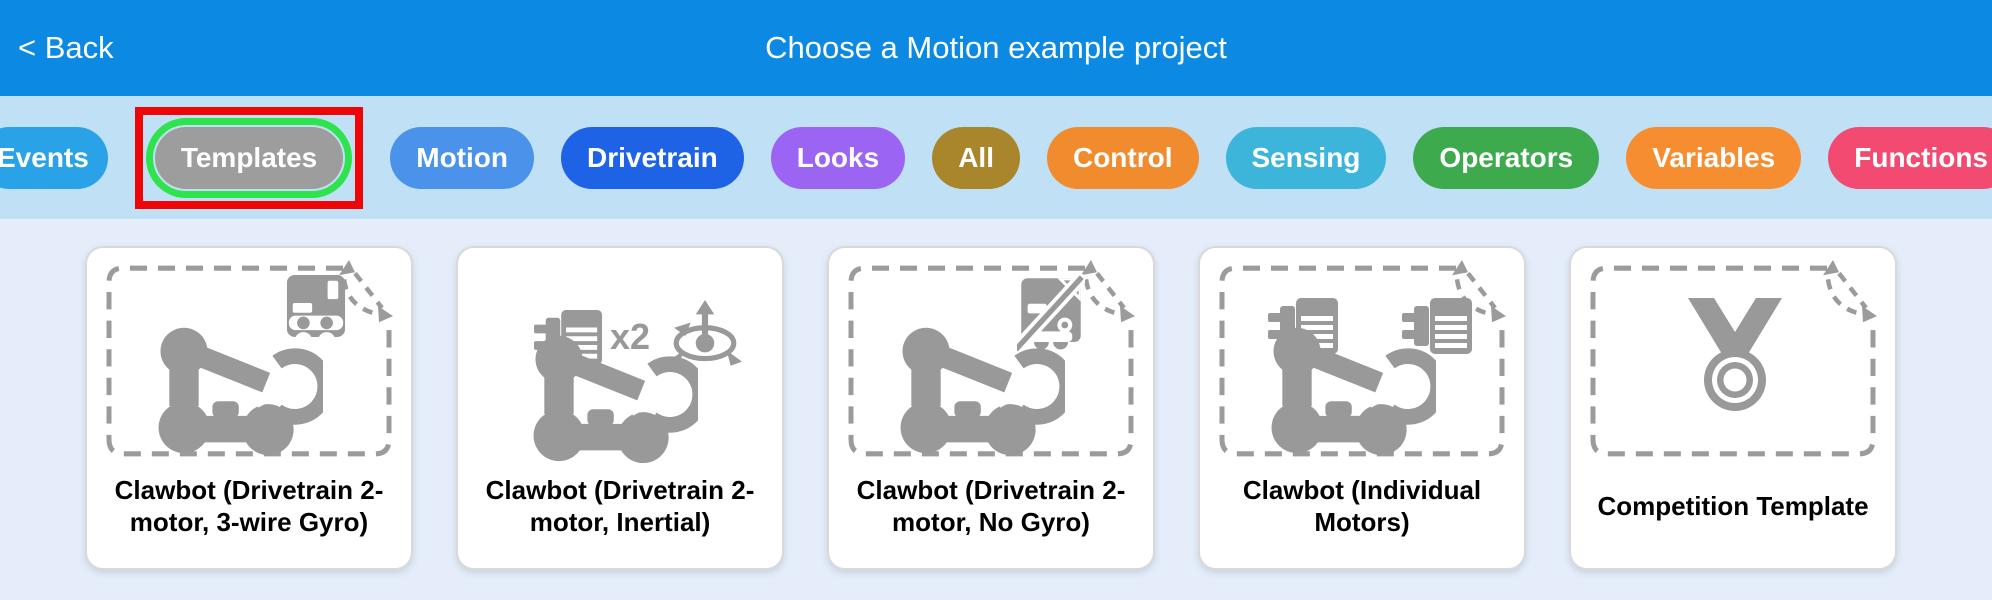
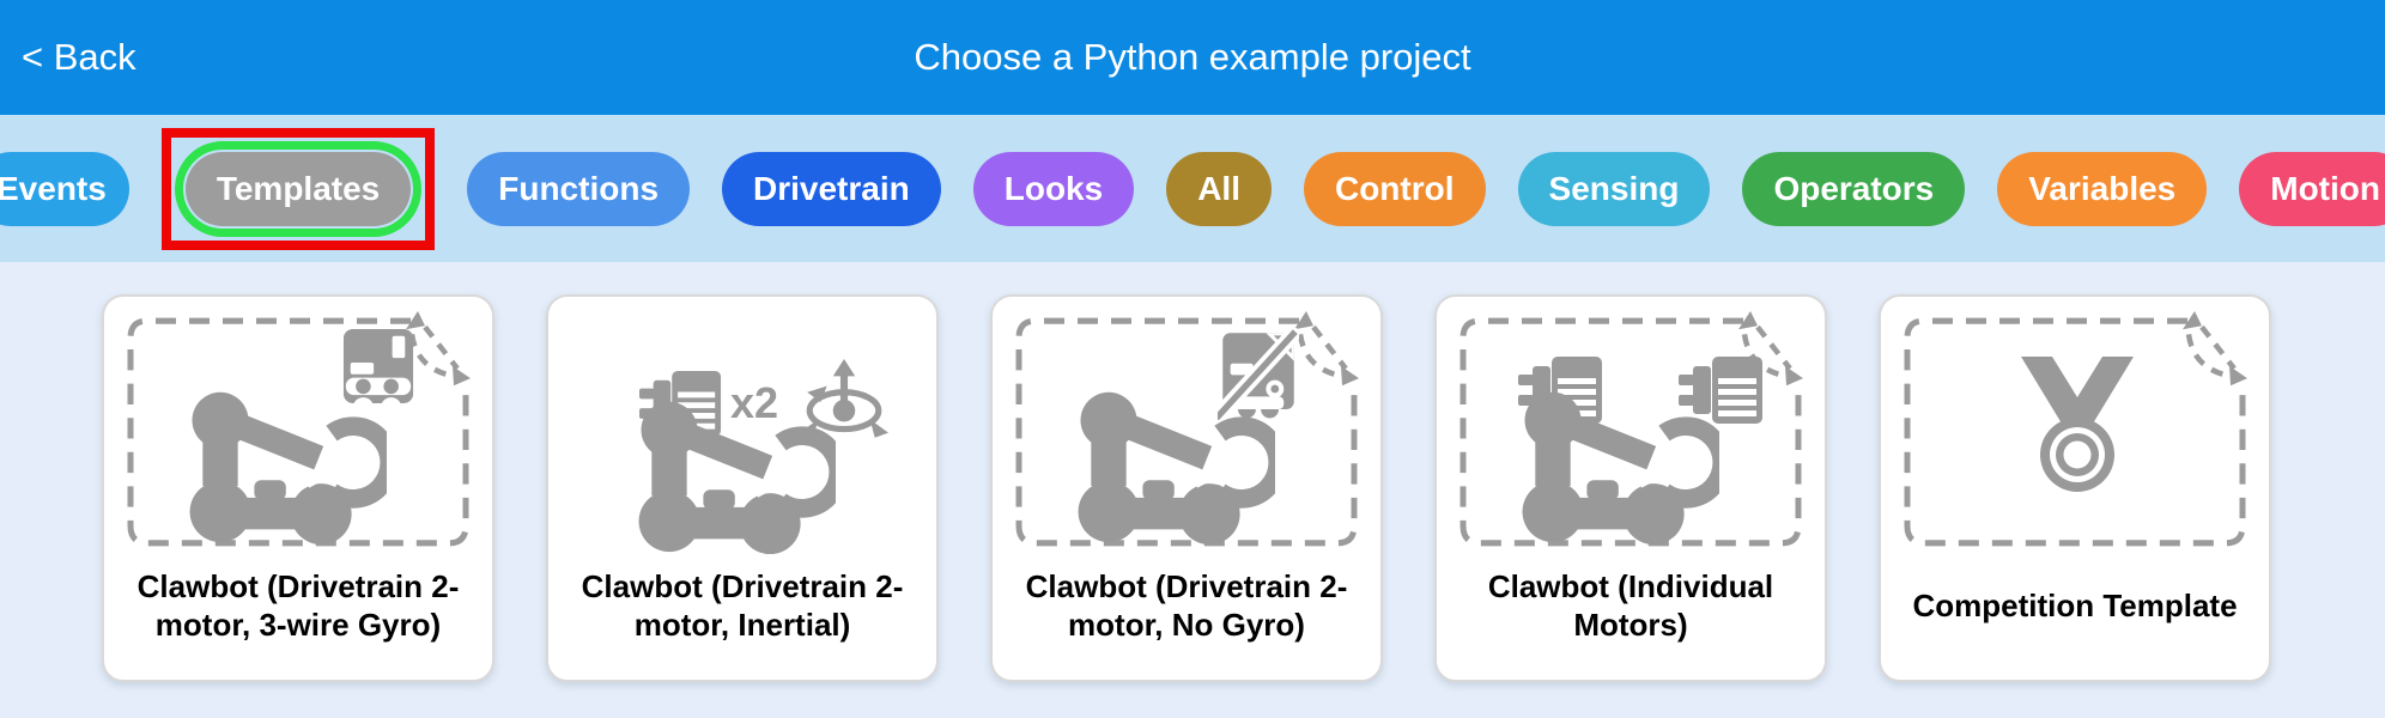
  < Back
- Choose a Motion example project
+ Choose a Python example project
  Events
  Templates
- Motion
+ Functions
  Drivetrain
  Looks
  All
  Control
  Sensing
  Operators
  Variables
- Functions
+ Motion
  Clawbot (Drivetrain 2-motor, 3-wire Gyro)
  x2
  Clawbot (Drivetrain 2-motor, Inertial)
  Clawbot (Drivetrain 2-motor, No Gyro)
  Clawbot (Individual Motors)
  Competition Template
